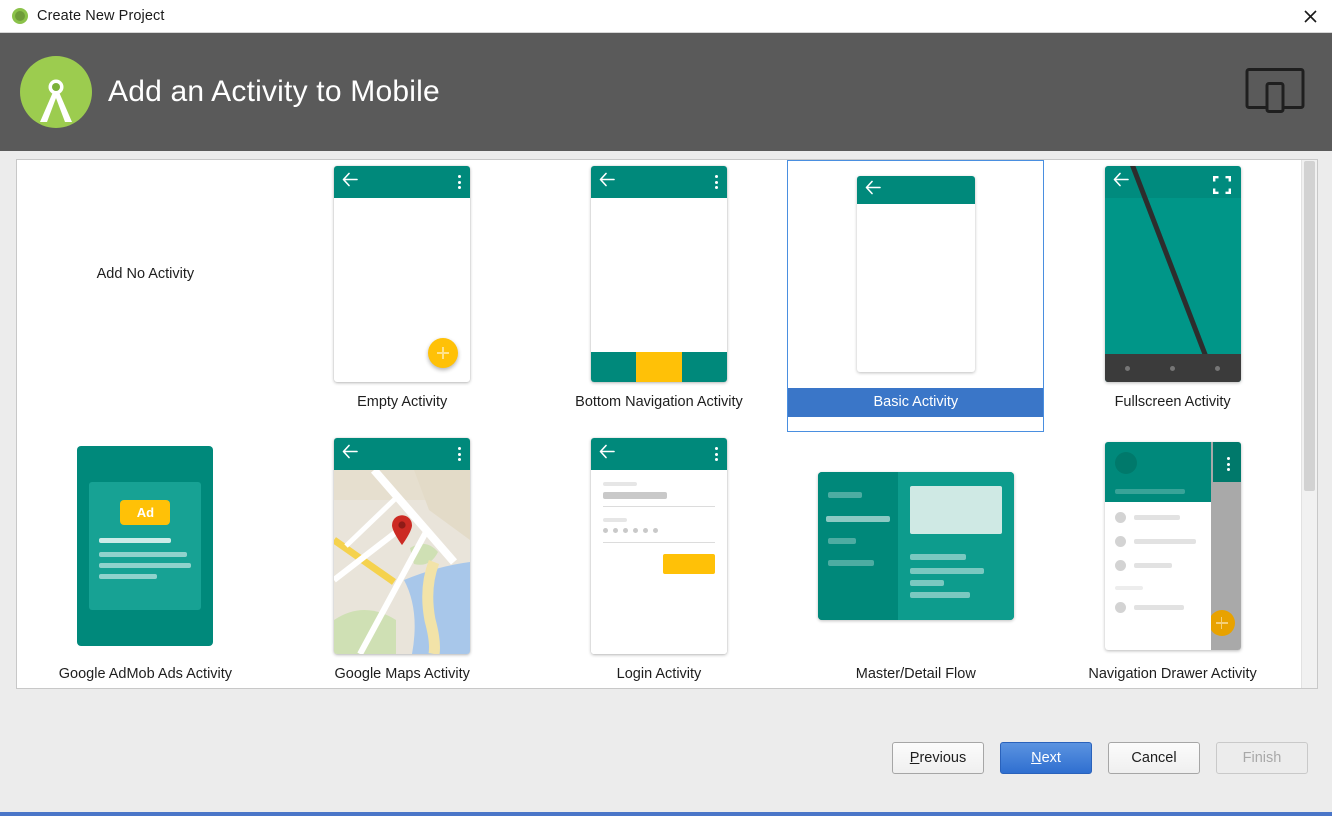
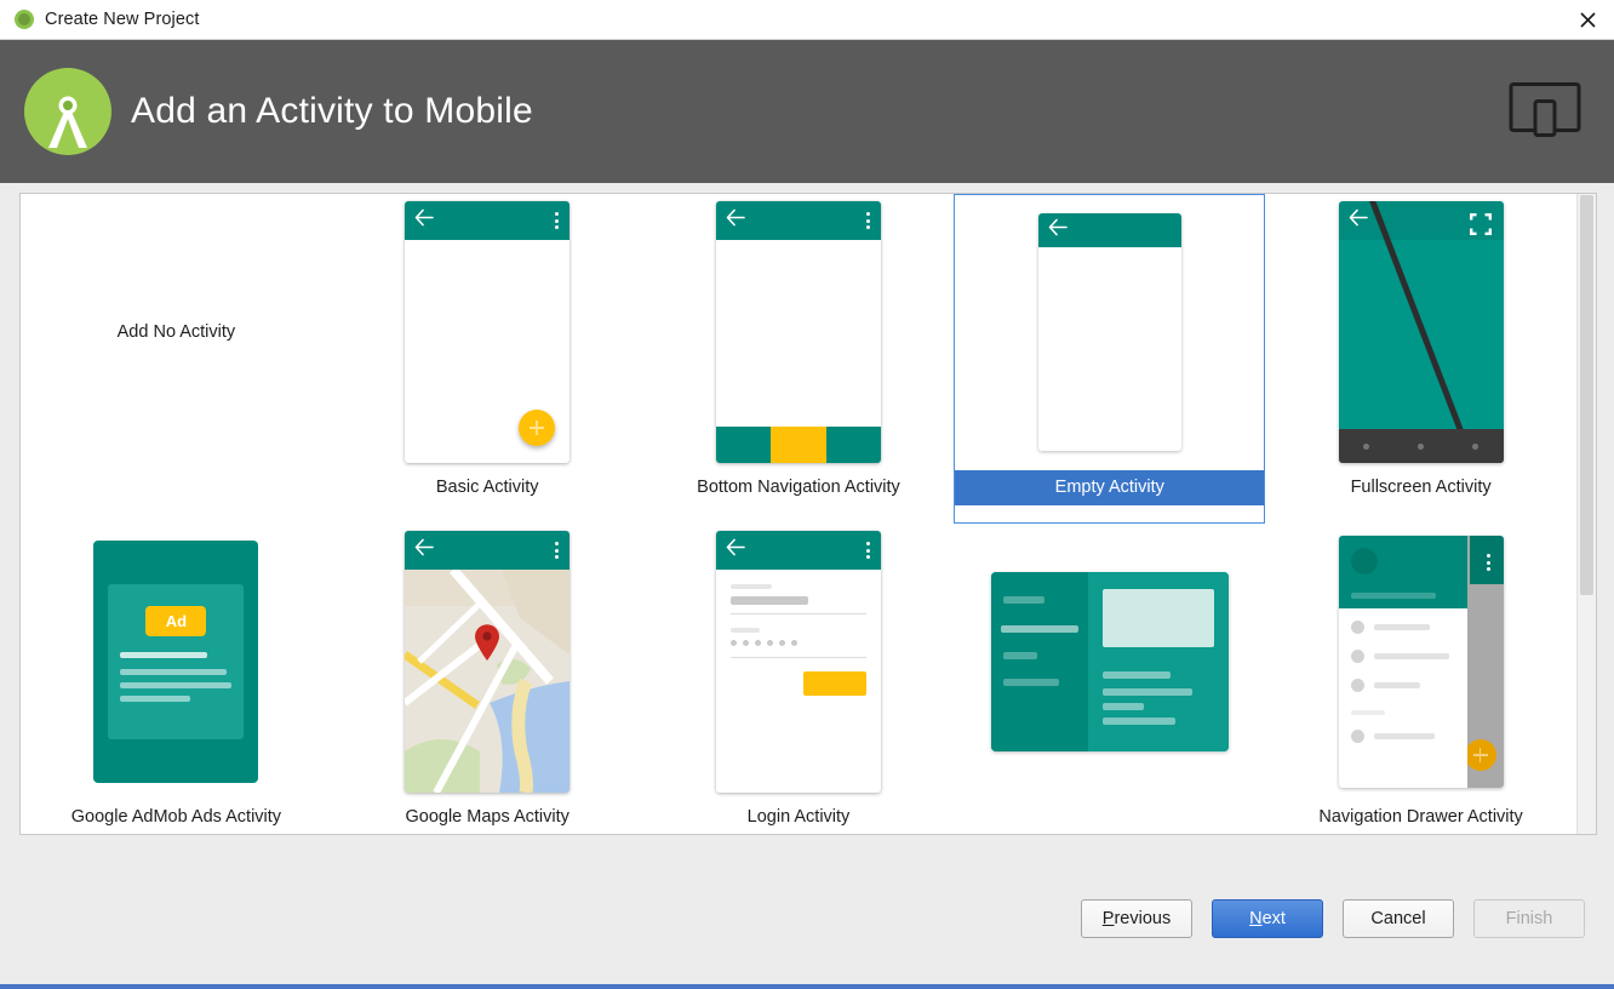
  Create New Project
  Add an Activity to Mobile
  Add No Activity
- Empty Activity
+ Basic Activity
  Bottom Navigation Activity
- Basic Activity
+ Empty Activity
  Fullscreen Activity
  Ad
  Google AdMob Ads Activity
  Google Maps Activity
  Login Activity
- Master/Detail Flow
  Navigation Drawer Activity
  P
  revious
  N
  ext
  Cancel
  Finish
